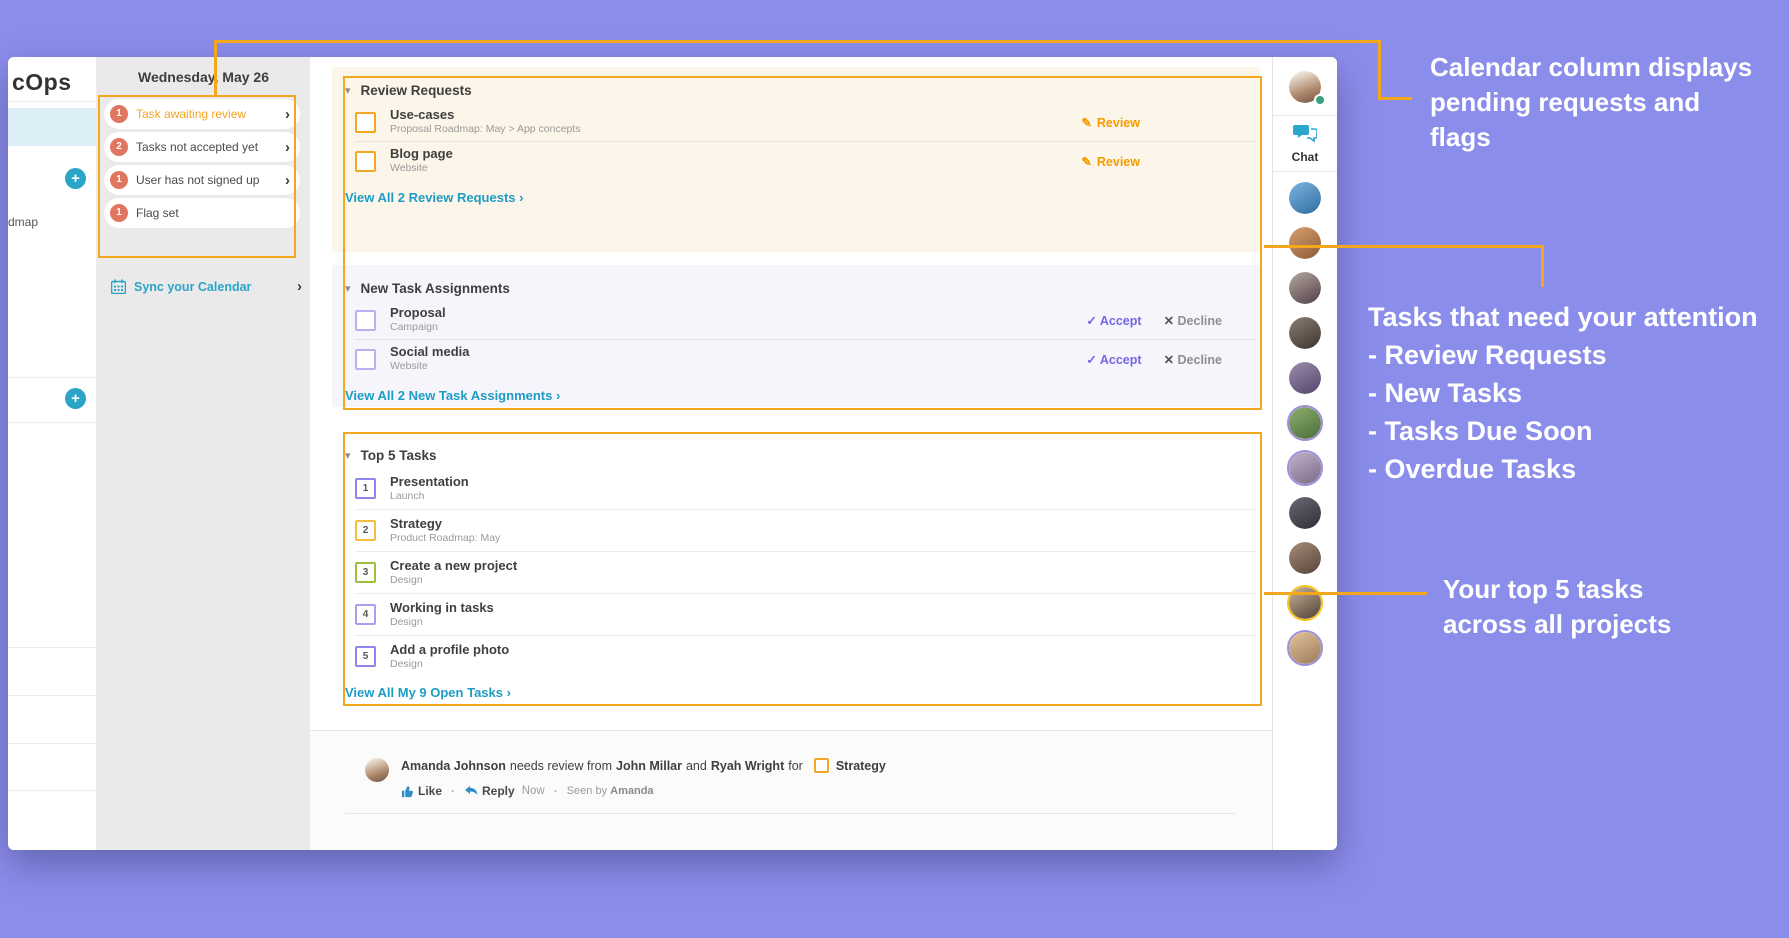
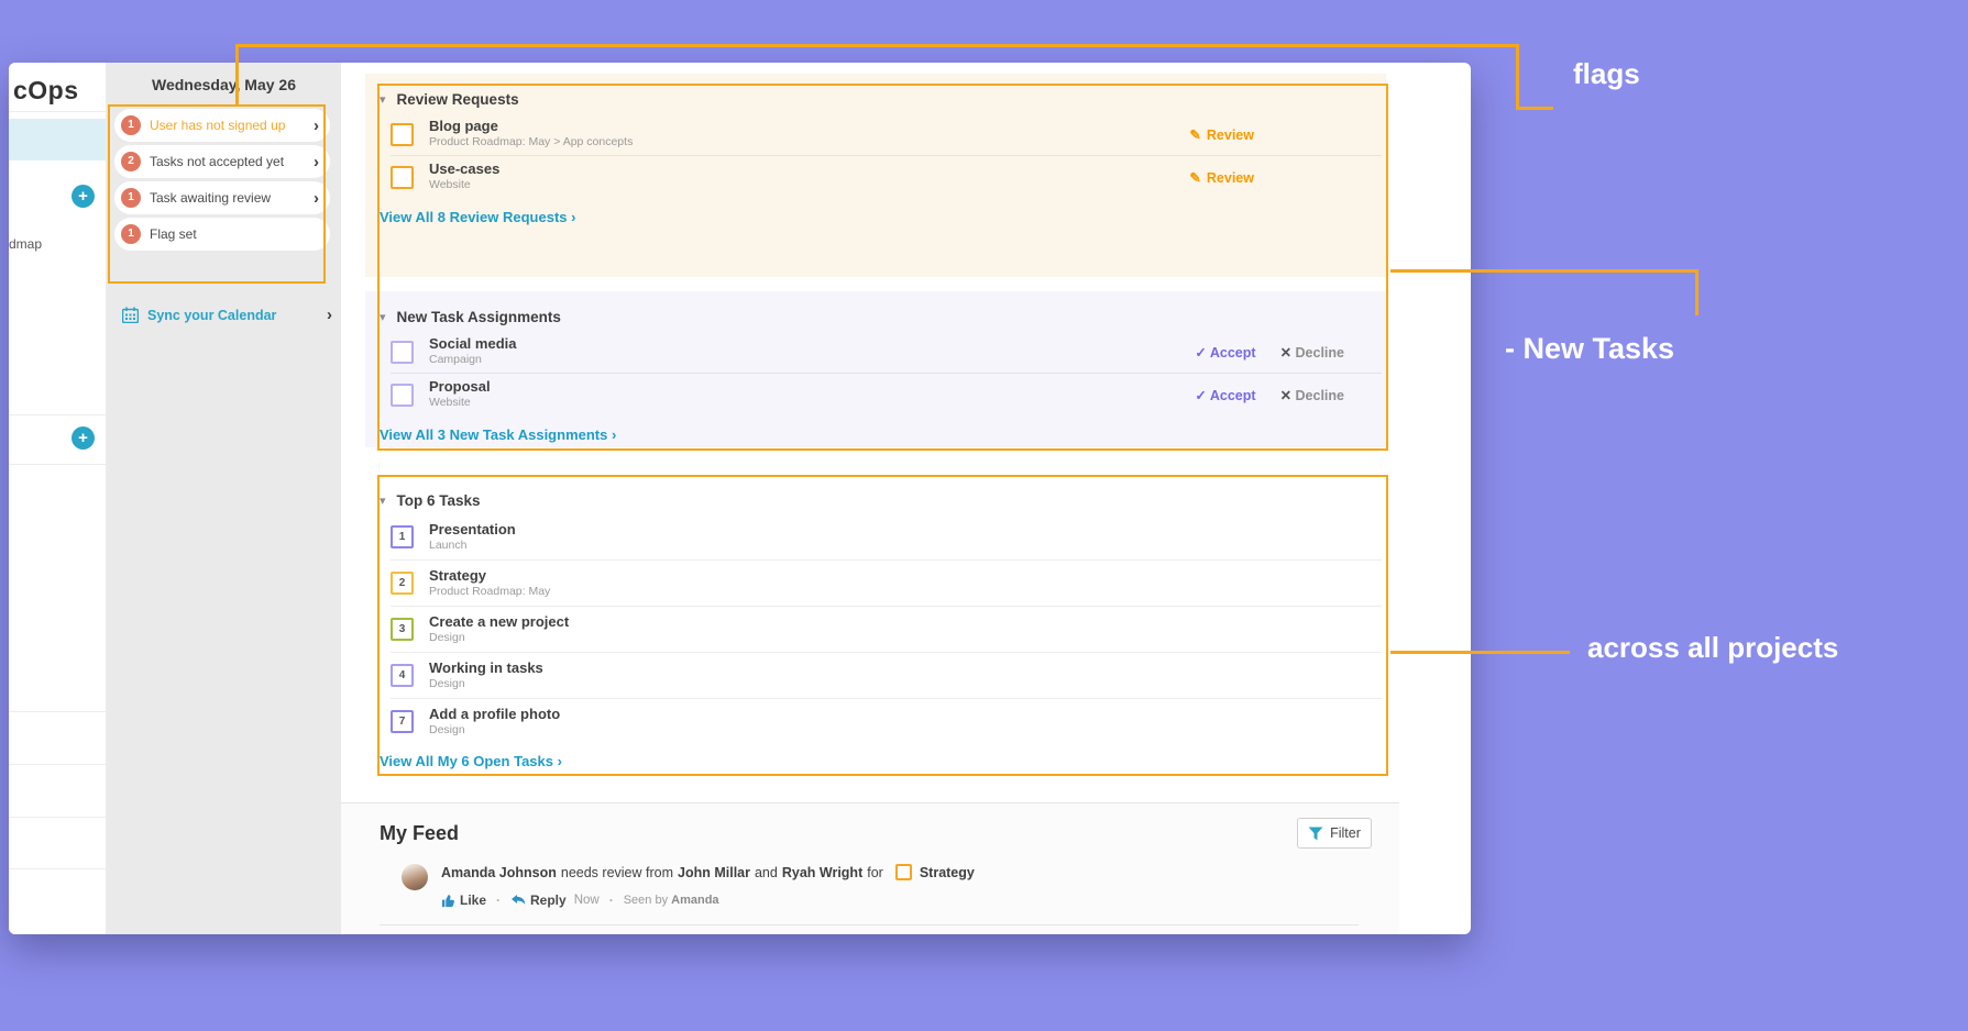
  cOps
  +
  dmap
  +
  Wednesday May 26
  1
- Task awaiting review
+ User has not signed up
  ›
  2
  Tasks not accepted yet
  ›
  1
- User has not signed up
+ Task awaiting review
  ›
  1
  Flag set
  Sync your Calendar
  ›
  ▾
  Review Requests
- Use-cases
+ Blog page
- Proposal Roadmap: May > App concepts
+ Product Roadmap: May > App concepts
  ✎ Review
- Blog page
+ Use-cases
  Website
  ✎ Review
- View All 2 Review Requests ›
+ View All 8 Review Requests ›
  ▾
  New Task Assignments
- Proposal
+ Social media
  Campaign
  ✓ Accept
  ✕ Decline
- Social media
+ Proposal
  Website
  ✓ Accept
  ✕ Decline
- View All 2 New Task Assignments ›
+ View All 3 New Task Assignments ›
  ▾
- Top 5 Tasks
+ Top 6 Tasks
  1
  Presentation
  Launch
  2
  Strategy
  Product Roadmap: May
  3
  Create a new project
  Design
  4
  Working in tasks
  Design
- 5
+ 7
  Add a profile photo
  Design
- View All My 9 Open Tasks ›
+ View All My 6 Open Tasks ›
+ My Feed
+ Filter
  Amanda Johnson
  needs review from
  John Millar
  and
  Ryah Wright
  for
  Strategy
  Like
  ·
  Reply
  Now
  ·
  Seen by Amanda
- Chat
- Calendar column displays
- pending requests and
  flags
- Tasks that need your attention
- - Review Requests
  - New Tasks
- - Tasks Due Soon
- - Overdue Tasks
- Your top 5 tasks
  across all projects
